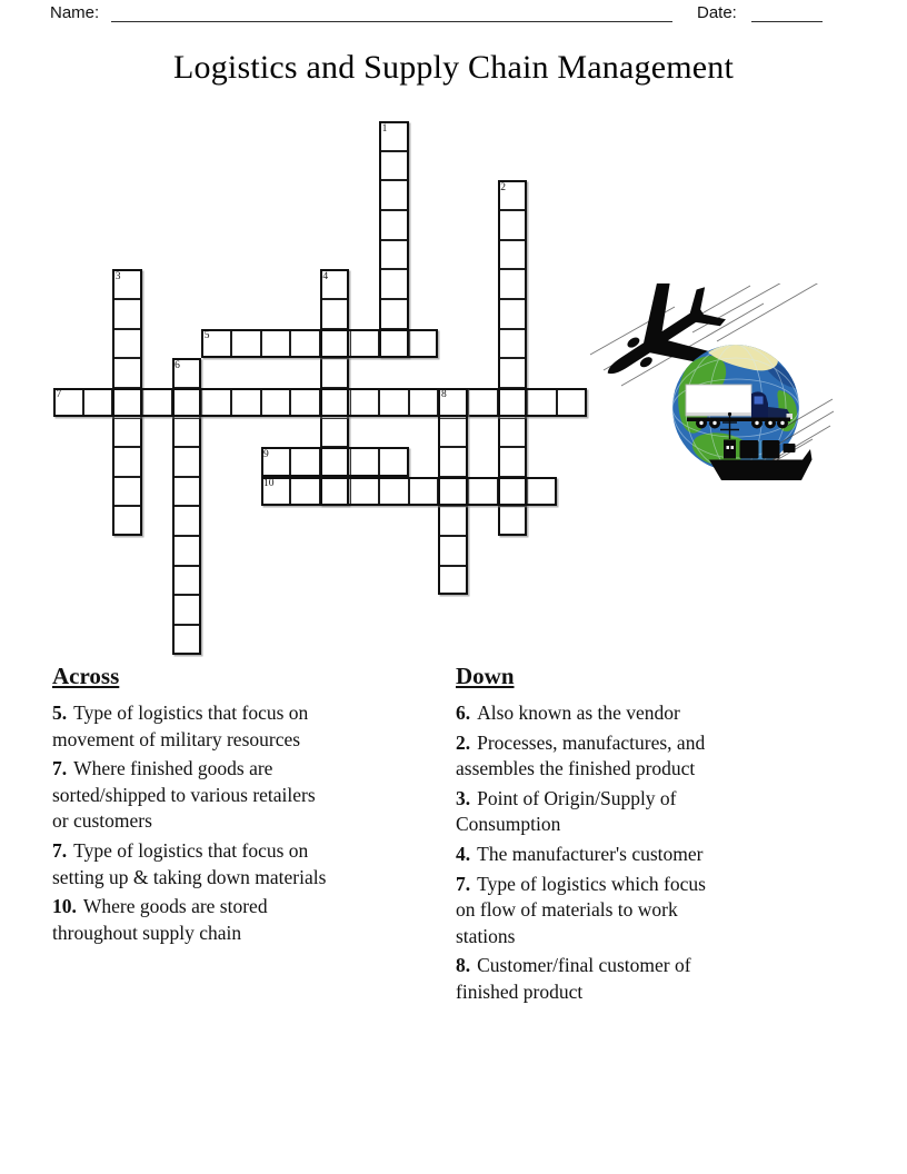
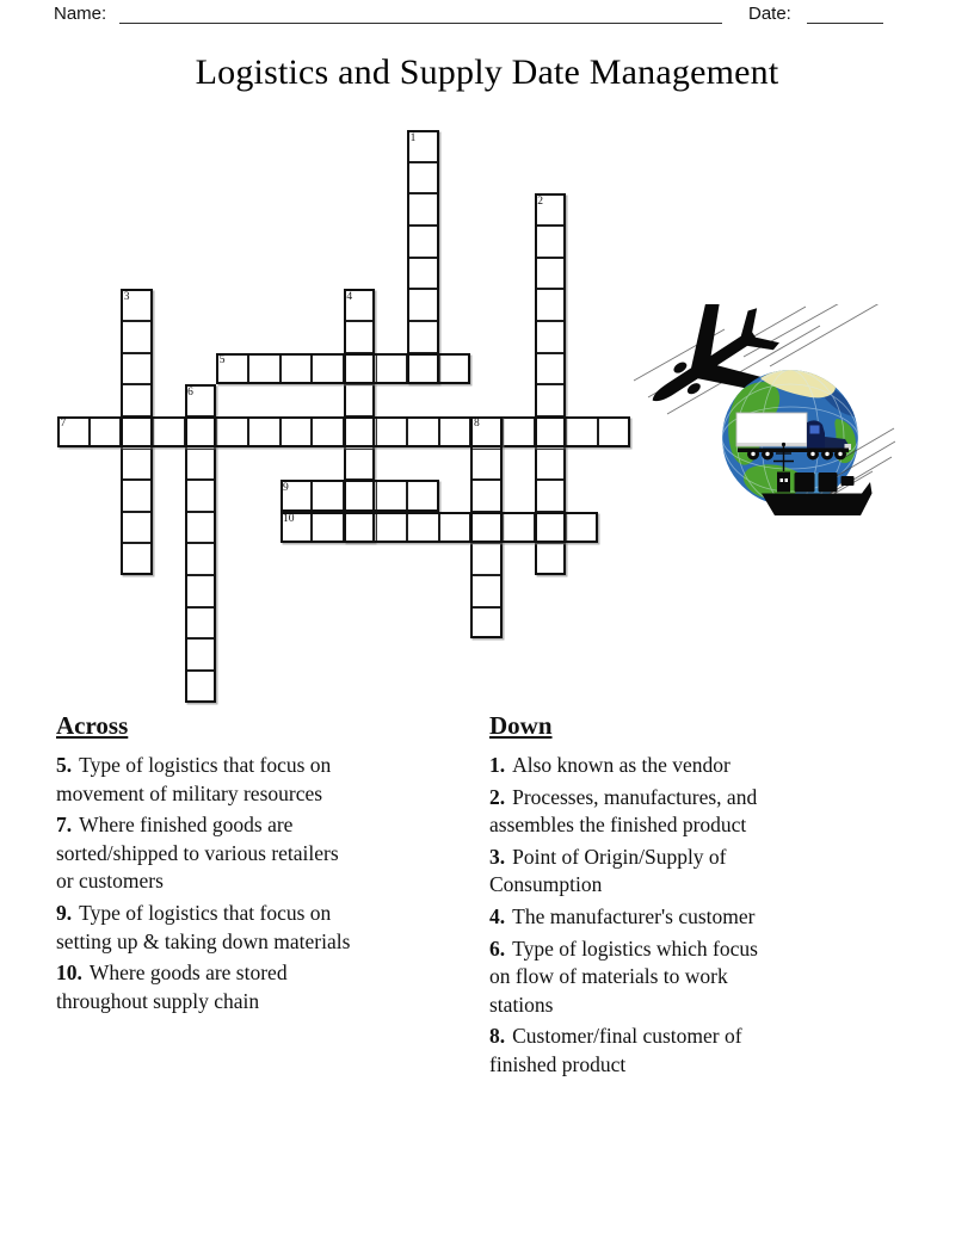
  Name:
  Date:
- Logistics and Supply Chain Management
+ Logistics and Supply Date Management
  1
  2
  3
  4
  5
  6
  7
  8
  9
  10
  Across
  5. Type of logistics that focus on movement of military resources
  7. Where finished goods are sorted/shipped to various retailers or customers
- 7. Type of logistics that focus on setting up & taking down materials
+ 9. Type of logistics that focus on setting up & taking down materials
  10. Where goods are stored throughout supply chain
  Down
- 6. Also known as the vendor
+ 1. Also known as the vendor
  2. Processes, manufactures, and assembles the finished product
  3. Point of Origin/Supply of Consumption
  4. The manufacturer's customer
- 7. Type of logistics which focus on flow of materials to work stations
+ 6. Type of logistics which focus on flow of materials to work stations
  8. Customer/final customer of finished product
